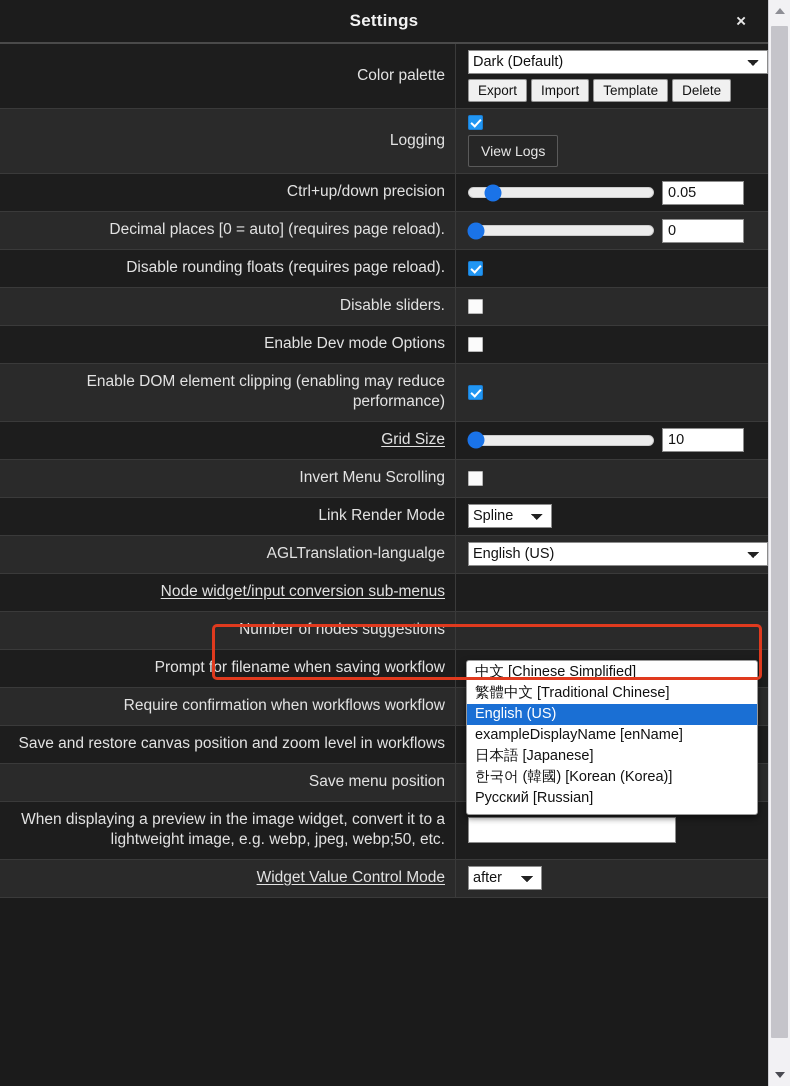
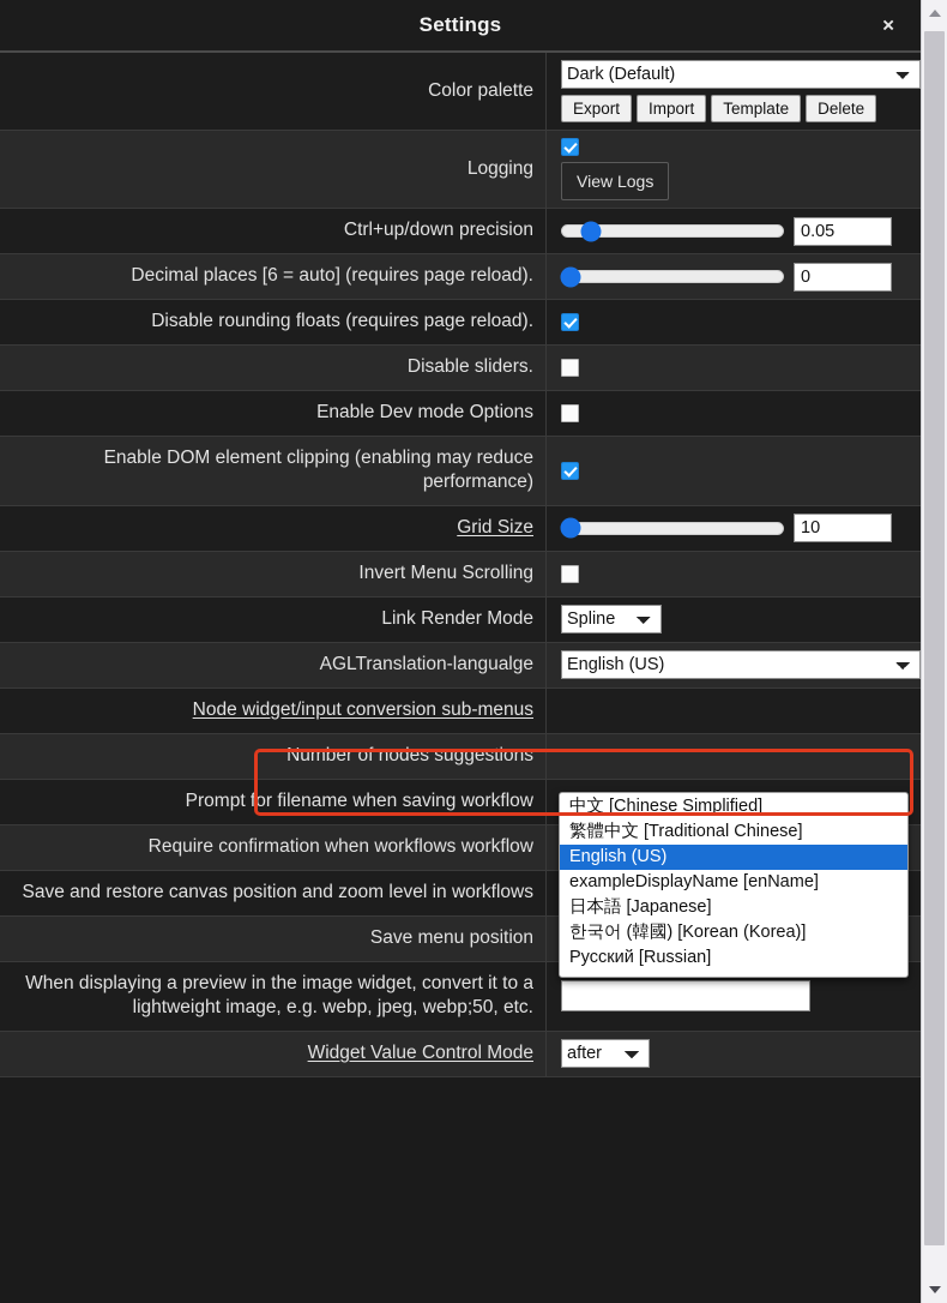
  Settings
  ×
  Color palette
  Dark (Default)
  Export
  Import
  Template
  Delete
  Logging
  View Logs
  Ctrl+up/down precision
  0.05
- Decimal places [0 = auto] (requires page reload).
+ Decimal places [6 = auto] (requires page reload).
  0
  Disable rounding floats (requires page reload).
  Disable sliders.
  Enable Dev mode Options
  Enable DOM element clipping (enabling may reduce performance)
  Grid Size
  10
  Invert Menu Scrolling
  Link Render Mode
  Spline
  AGLTranslation-langualge
  English (US)
  Node widget/input conversion sub-menus
  Number of nodes suggestions
  Prompt for filename when saving workflow
  Require confirmation when workflows workflow
  Save and restore canvas position and zoom level in workflows
  Save menu position
  When displaying a preview in the image widget, convert it to a lightweight image, e.g. webp, jpeg, webp;50, etc.
  Widget Value Control Mode
  after
  中文 [Chinese Simplified]
  繁體中文 [Traditional Chinese]
  English (US)
  exampleDisplayName [enName]
  日本語 [Japanese]
  한국어 (韓國) [Korean (Korea)]
  Русский [Russian]
